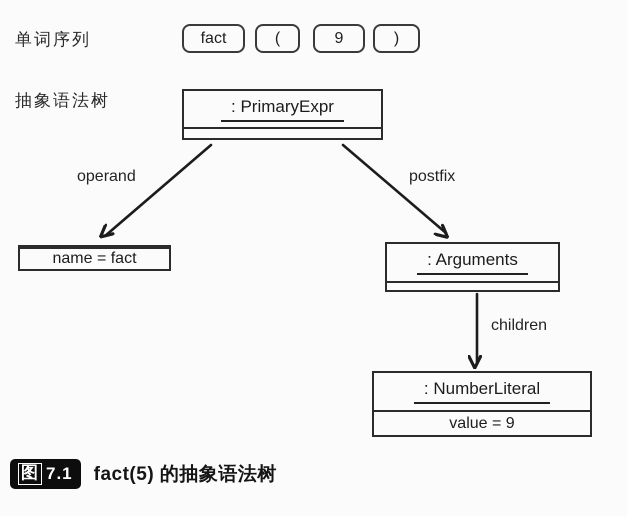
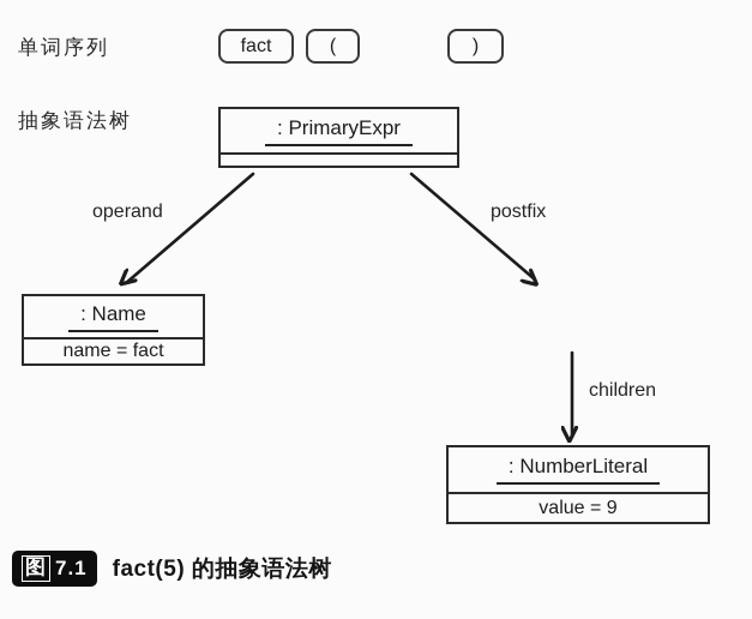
  单词序列
  抽象语法树
  fact
  (
- 9
  )
  : PrimaryExpr
+ : Name
  name = fact
- : Arguments
  : NumberLiteral
  value = 9
  operand
  postfix
  children
  图
  7.1
  fact(5) 的抽象语法树
